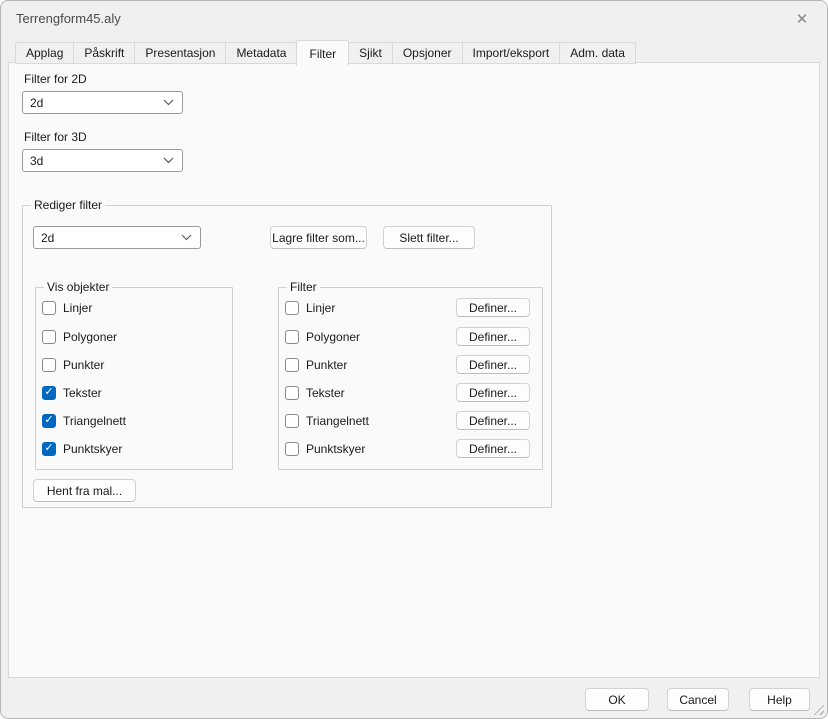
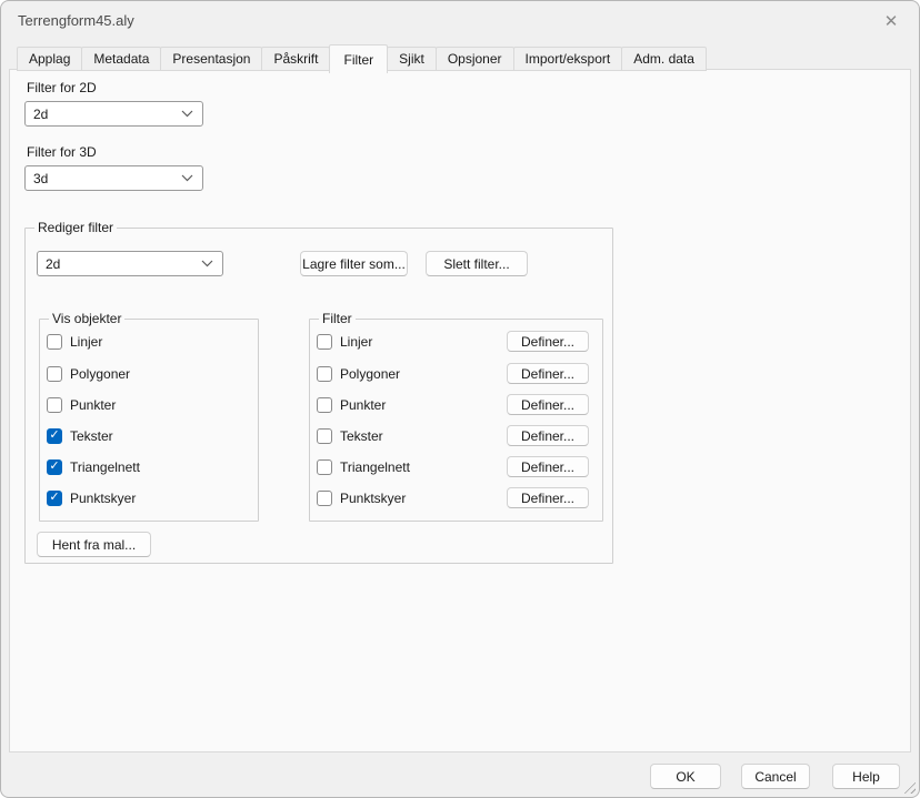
  Terrengform45.aly
  ✕
  Applag
- Påskrift
+ Metadata
  Presentasjon
- Metadata
+ Påskrift
  Filter
  Sjikt
  Opsjoner
  Import/eksport
  Adm. data
  Filter for 2D
  2d
  Filter for 3D
  3d
  Rediger filter
  2d
  Lagre filter som...
  Slett filter...
  Vis objekter
  Linjer
  Polygoner
  Punkter
  Tekster
  Triangelnett
  Punktskyer
  Filter
  Linjer
  Definer...
  Polygoner
  Definer...
  Punkter
  Definer...
  Tekster
  Definer...
  Triangelnett
  Definer...
  Punktskyer
  Definer...
  Hent fra mal...
  OK
  Cancel
  Help
